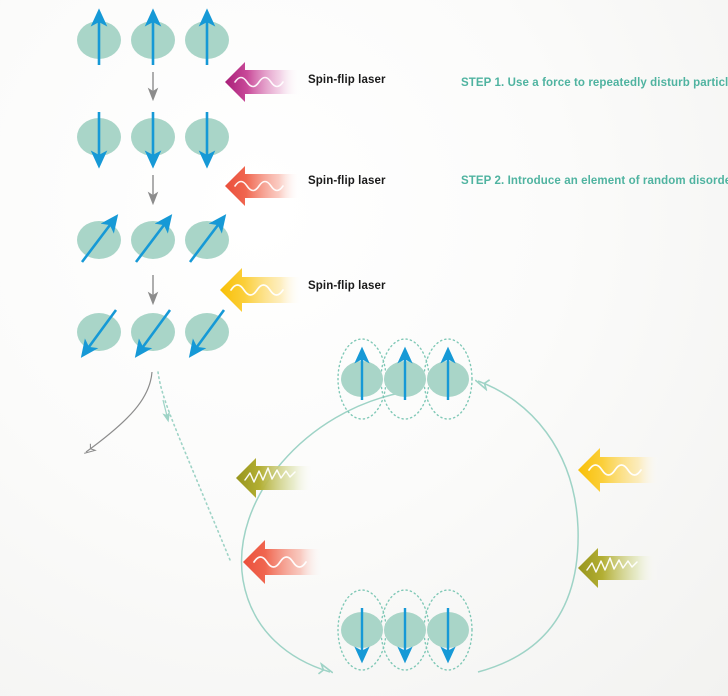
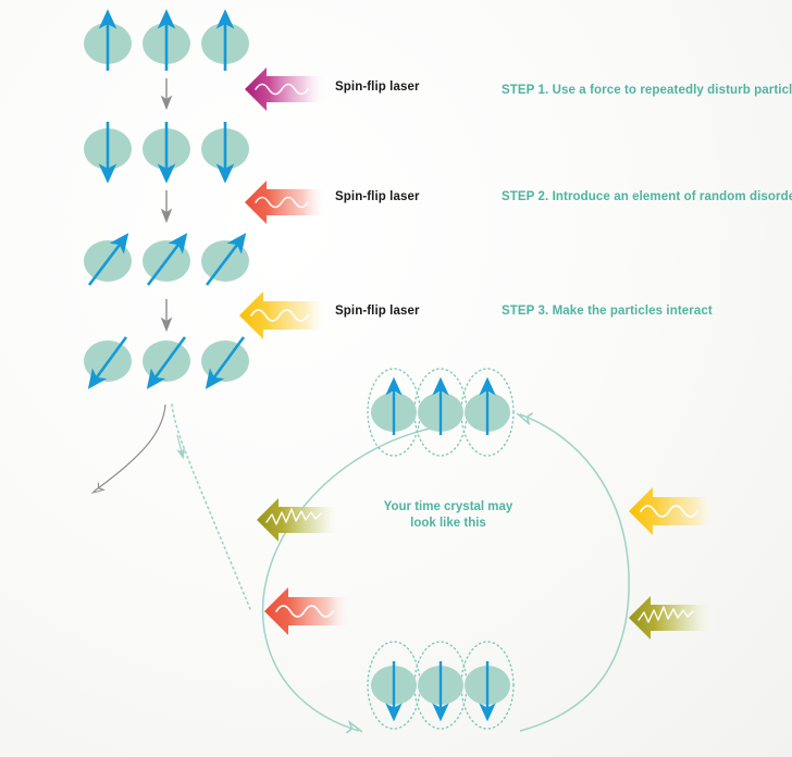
  Spin-flip laser
  Spin-flip laser
  Spin-flip laser
  STEP 1. Use a force to repeatedly disturb particl
  STEP 2. Introduce an element of random disord
+ STEP 3. Make the particles interact
+ Your time crystal may
+ look like this
